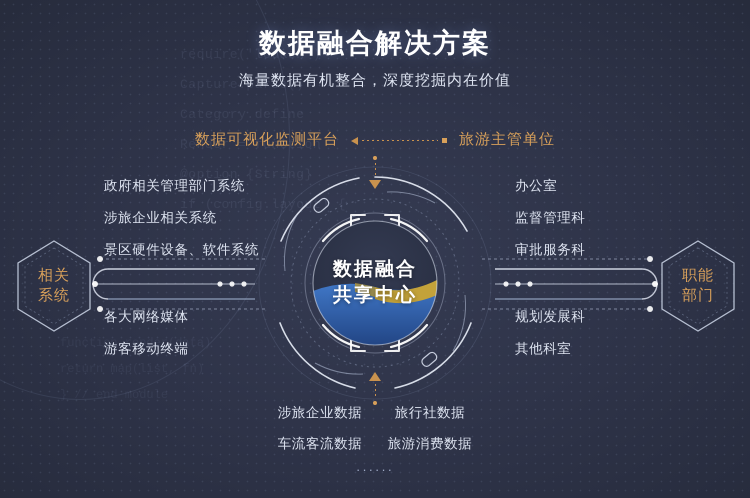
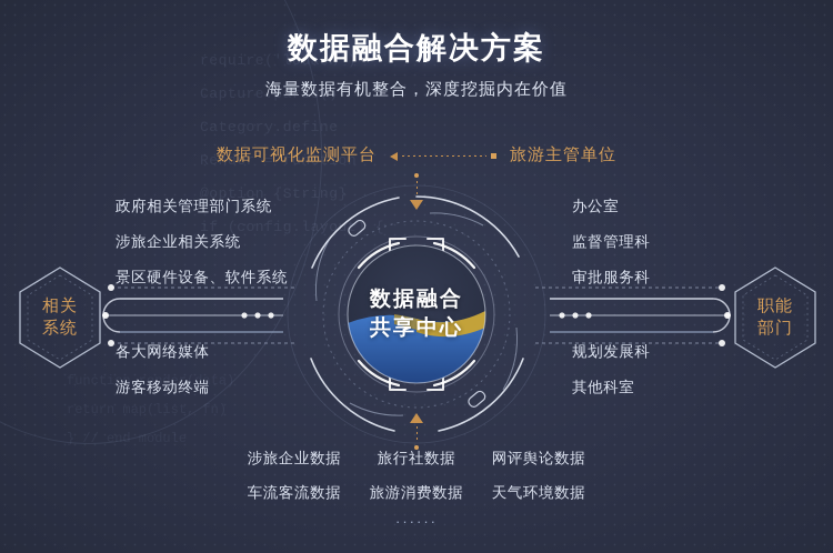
  require('lodash')
  Capture.parse()
  Category.define
  Render = function
  @option {String}
  if (config.layout) {
  function render(data)
  return map(list, fn)
  } // end module
  数据融合解决方案
  海量数据有机整合，深度挖掘内在价值
  数据可视化监测平台
  旅游主管单位
  相关
  系统
  职能
  部门
  数据融合
  共享中心
  政府相关管理部门系统
  涉旅企业相关系统
  景区硬件设备、软件系统
  各大网络媒体
  游客移动终端
  办公室
  监督管理科
  审批服务科
  规划发展科
  其他科室
  涉旅企业数据
  车流客流数据
  旅行社数据
  旅游消费数据
+ 网评舆论数据
+ 天气环境数据
  ······
